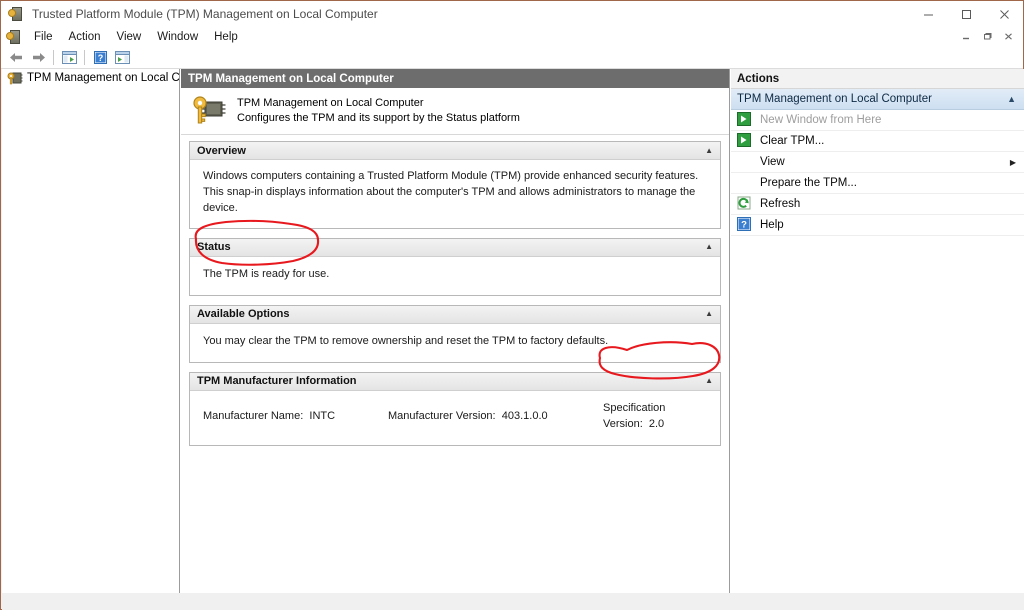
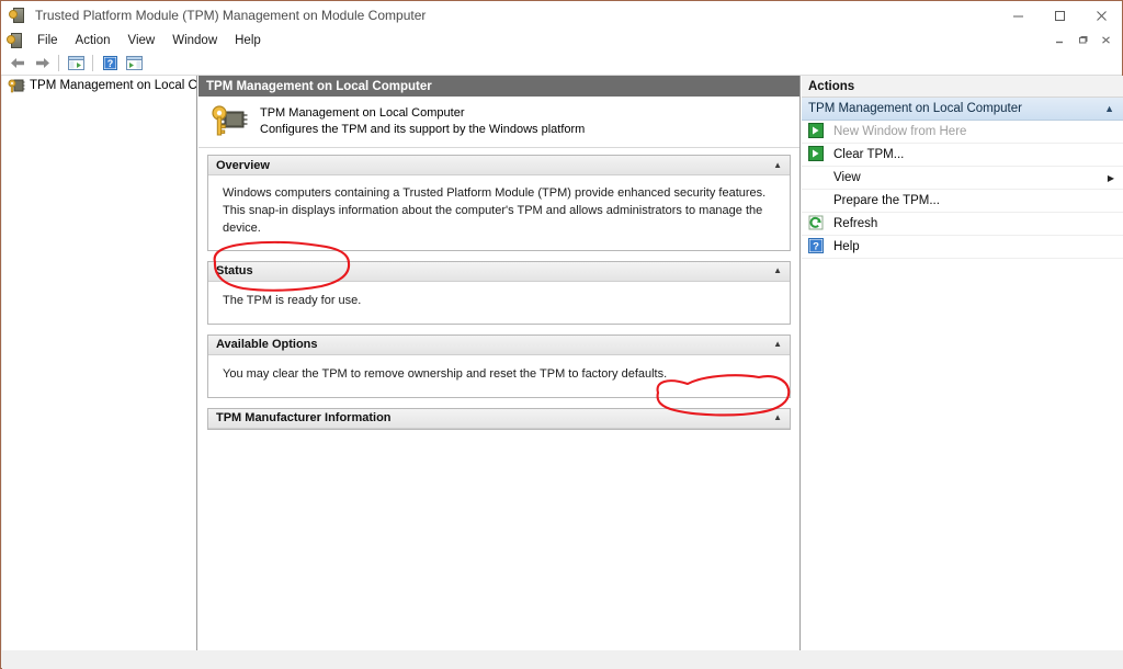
- Trusted Platform Module (TPM) Management on Local Computer
+ Trusted Platform Module (TPM) Management on Module Computer
  File
  Action
  View
  Window
  Help
  ?
  TPM Management on Local C
  TPM Management on Local Computer
  TPM Management on Local Computer
- Configures the TPM and its support by the Status platform
+ Configures the TPM and its support by the Windows platform
  Overview
  ▲
  Windows computers containing a Trusted Platform Module (TPM) provide enhanced security features. This snap-in displays information about the computer's TPM and allows administrators to manage the device.
  Status
  ▲
  The TPM is ready for use.
  Available Options
  ▲
  You may clear the TPM to remove ownership and reset the TPM to factory defaults.
  TPM Manufacturer Information
  ▲
- Manufacturer Name: INTC
- Manufacturer Version: 403.1.0.0
- Specification Version: 2.0
  Actions
  TPM Management on Local Computer
  ▲
  New Window from Here
  Clear TPM...
  View
  ▶
  Prepare the TPM...
  Refresh
  ?
  Help
